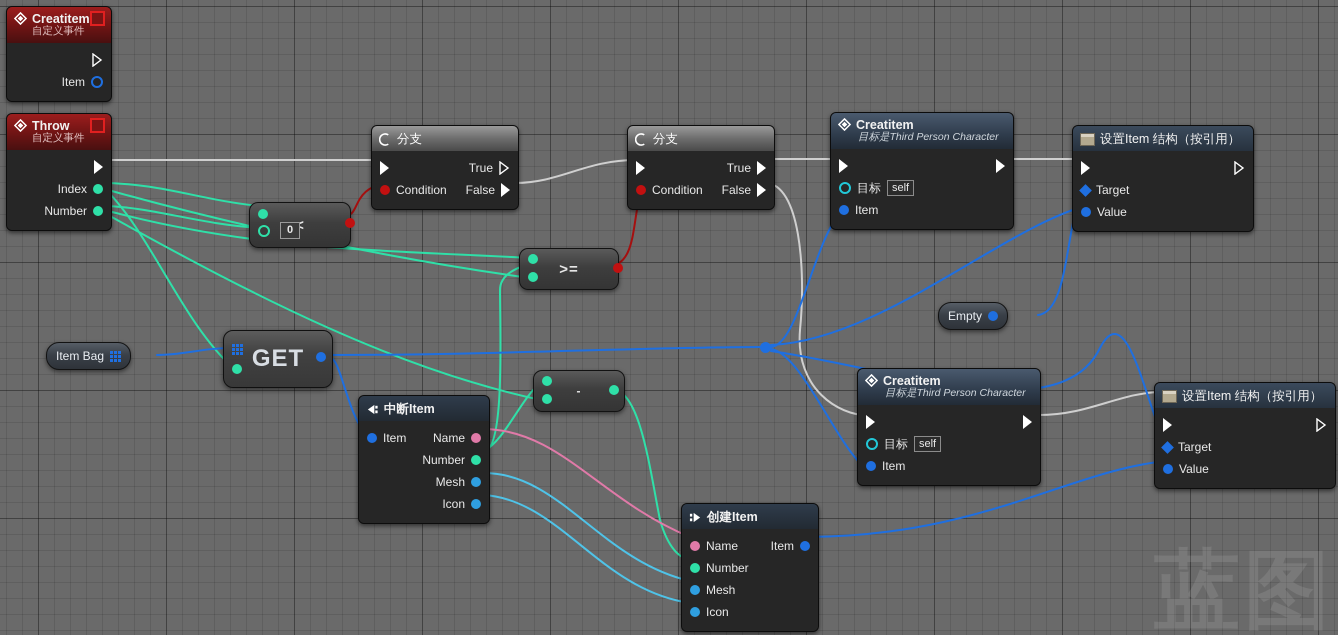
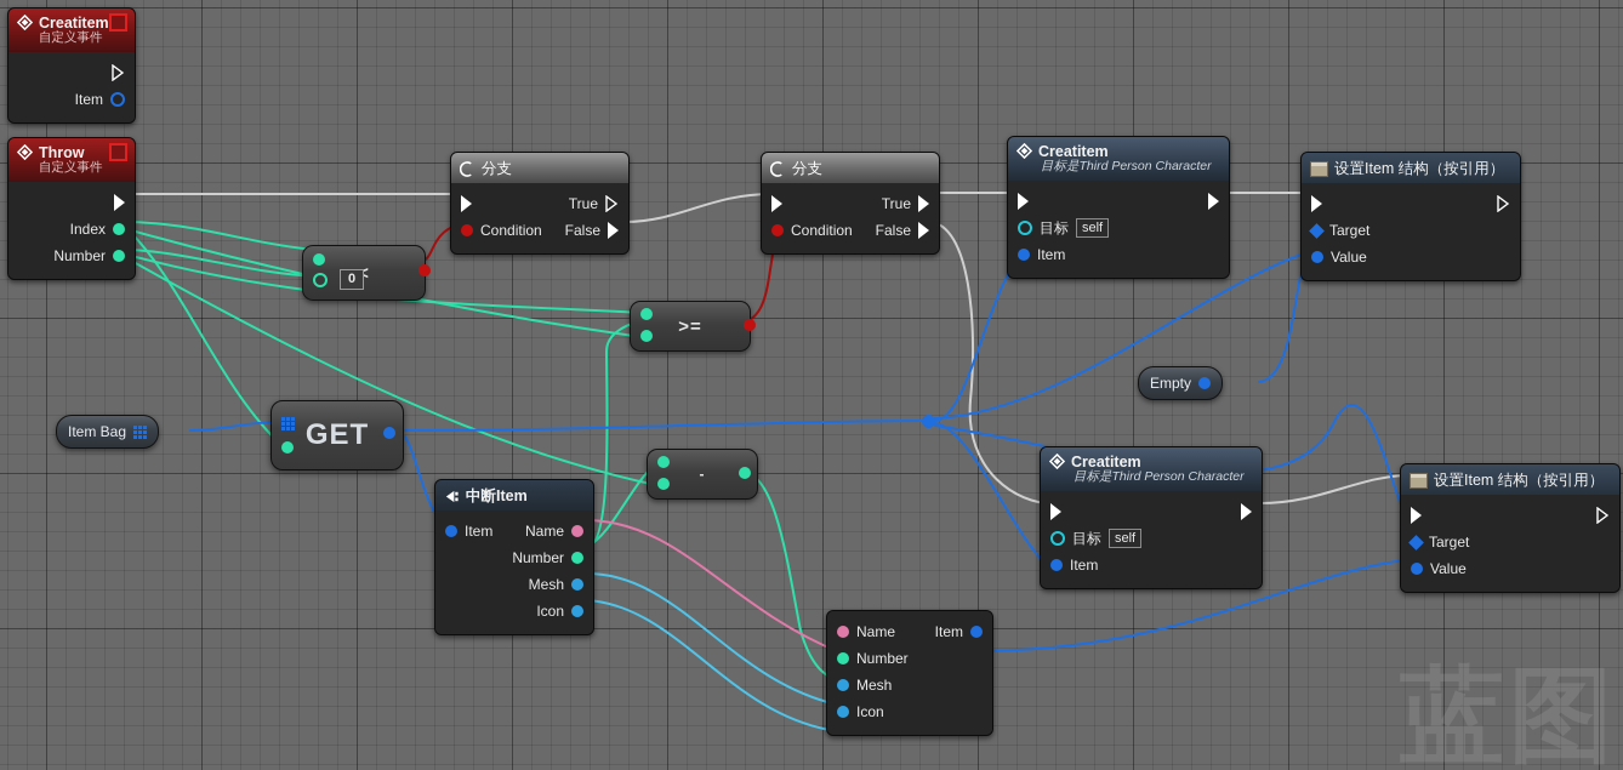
  Creatitem
  自定义事件
  Item
  Throw
  自定义事件
  Index
  Number
  分支
  True
  Condition
  False
  分支
  True
  Condition
  False
  0
  >=
  -
  Item Bag
  GET
  中断Item
  Item
  Name
  Number
  Mesh
  Icon
- 创建Item
  Name
  Item
  Number
  Mesh
  Icon
  Creatitem
  目标是Third Person Character
  目标
  self
  Item
  Creatitem
  目标是Third Person Character
  目标
  self
  Item
  设置Item 结构（按引用）
  Target
  Value
  设置Item 结构（按引用）
  Target
  Value
  Empty
  蓝图
